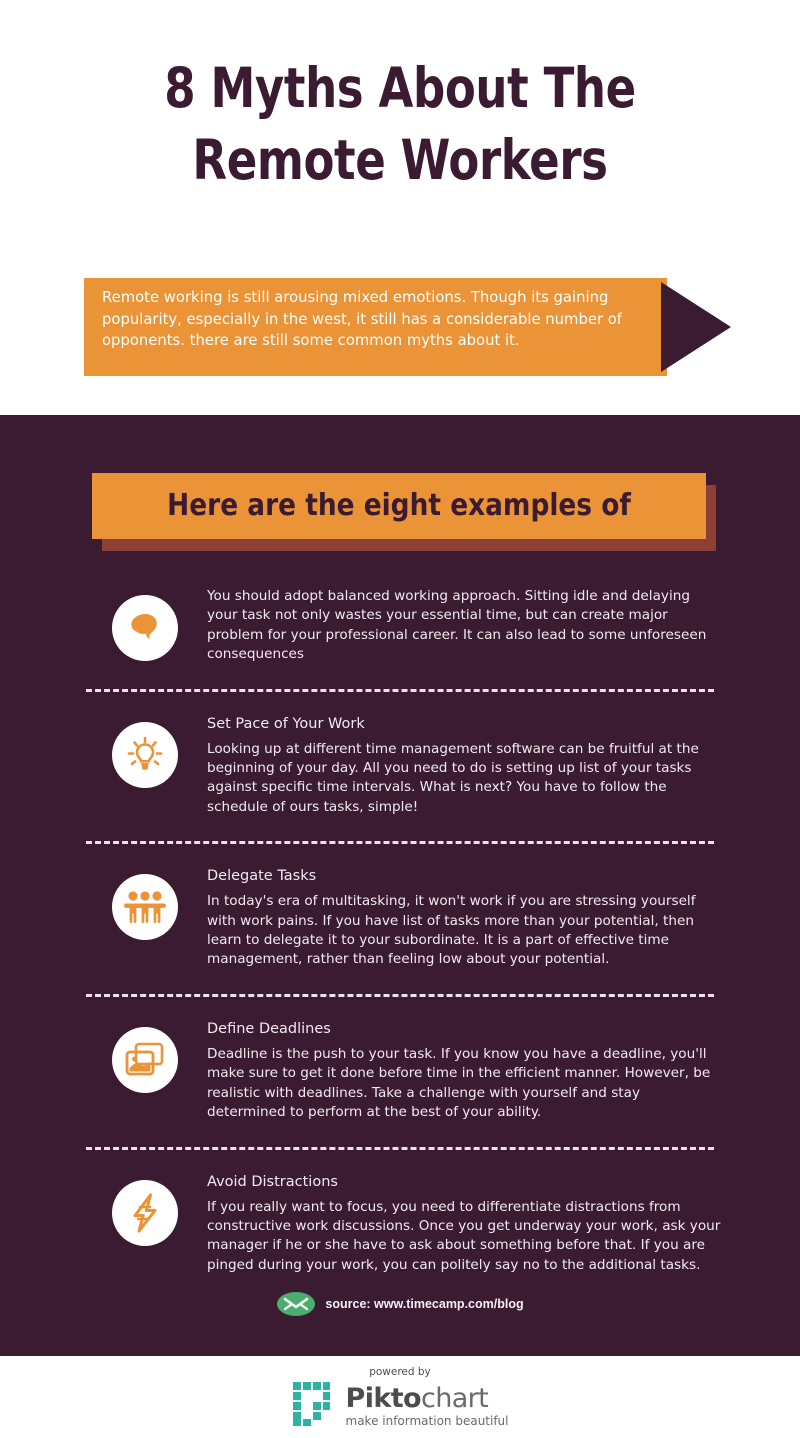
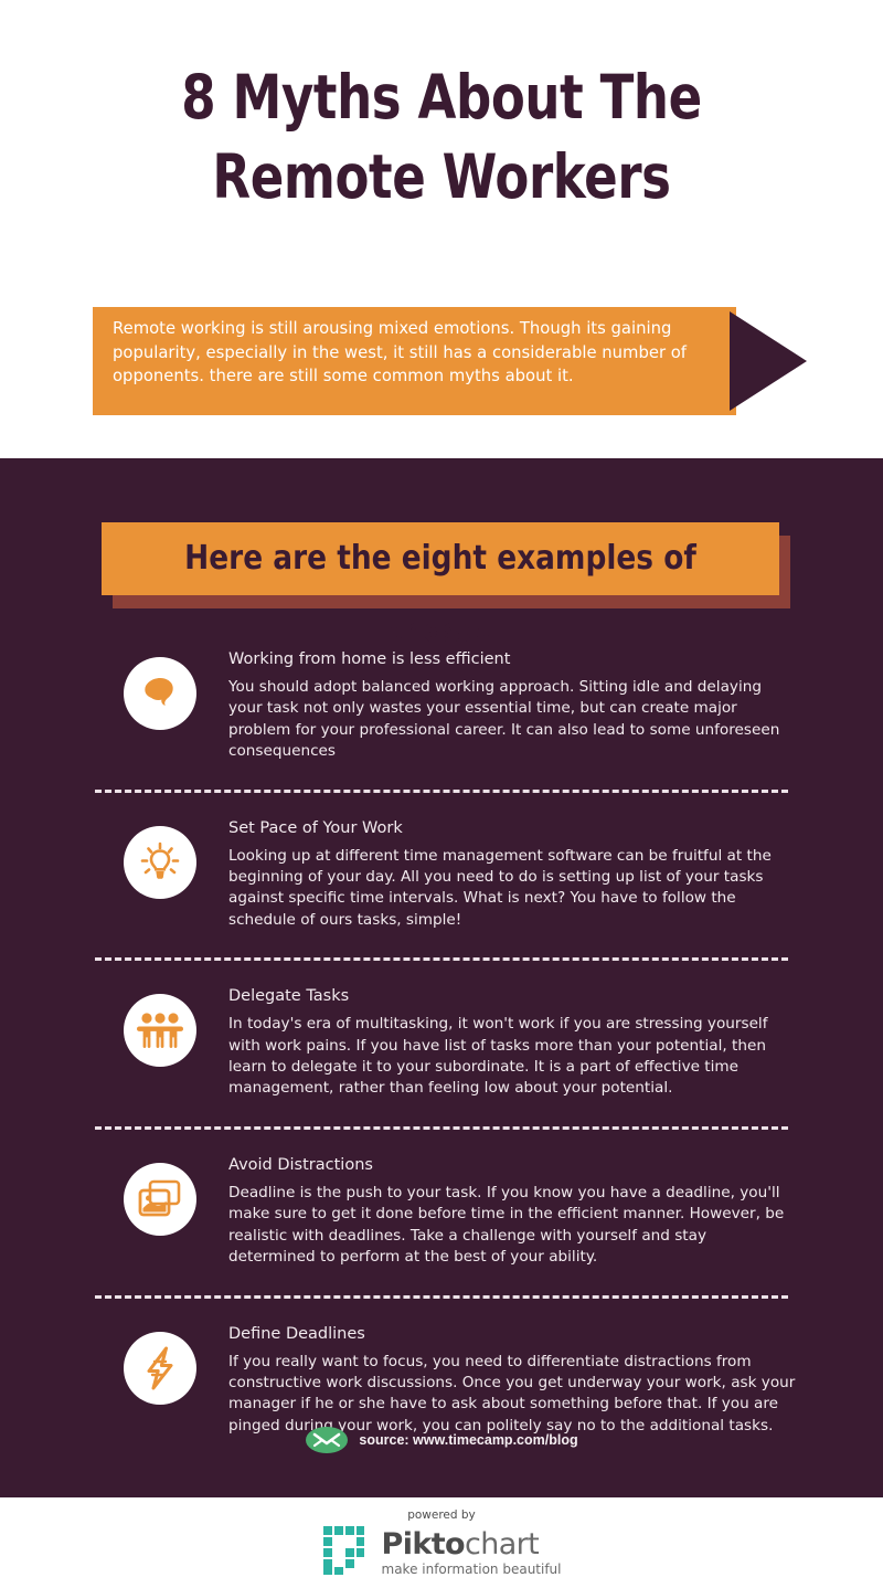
  8 Myths About The
  Remote Workers
  Remote working is still arousing mixed emotions. Though its gaining popularity, especially in the west, it still has a considerable number of opponents. there are still some common myths about it.
  Here are the eight examples of
+ Working from home is less efficient
  You should adopt balanced working approach. Sitting idle and delaying your task not only wastes your essential time, but can create major problem for your professional career. It can also lead to some unforeseen consequences
  Set Pace of Your Work
  Looking up at different time management software can be fruitful at the beginning of your day. All you need to do is setting up list of your tasks against specific time intervals. What is next? You have to follow the schedule of ours tasks, simple!
  Delegate Tasks
  In today's era of multitasking, it won't work if you are stressing yourself with work pains. If you have list of tasks more than your potential, then learn to delegate it to your subordinate. It is a part of effective time management, rather than feeling low about your potential.
- Define Deadlines
+ Avoid Distractions
  Deadline is the push to your task. If you know you have a deadline, you'll make sure to get it done before time in the efficient manner. However, be realistic with deadlines. Take a challenge with yourself and stay determined to perform at the best of your ability.
- Avoid Distractions
+ Define Deadlines
  If you really want to focus, you need to differentiate distractions from constructive work discussions. Once you get underway your work, ask your manager if he or she have to ask about something before that. If you are pinged during your work, you can politely say no to the additional tasks.
  source: www.timecamp.com/blog
  powered by
  Piktochart
  make information beautiful
